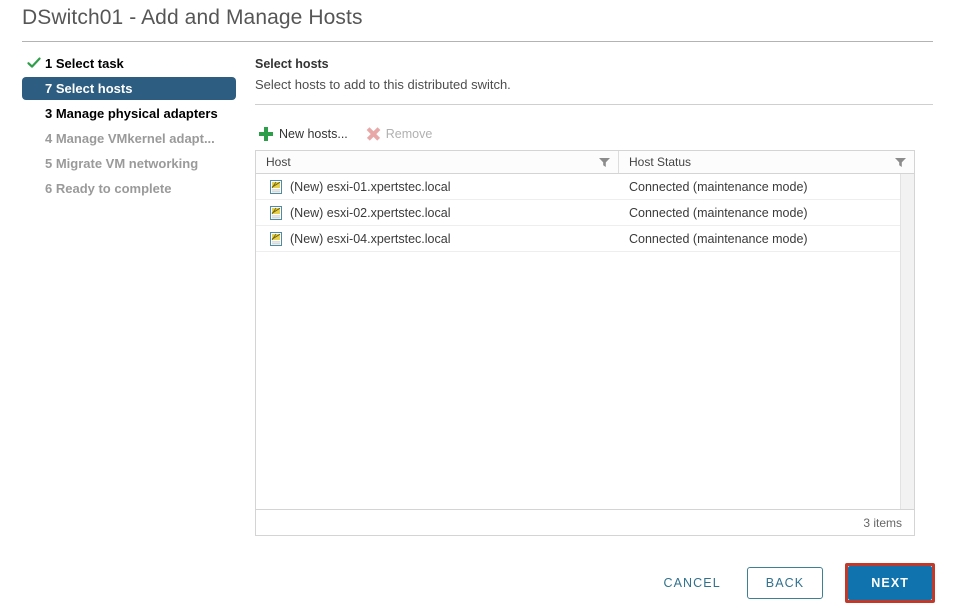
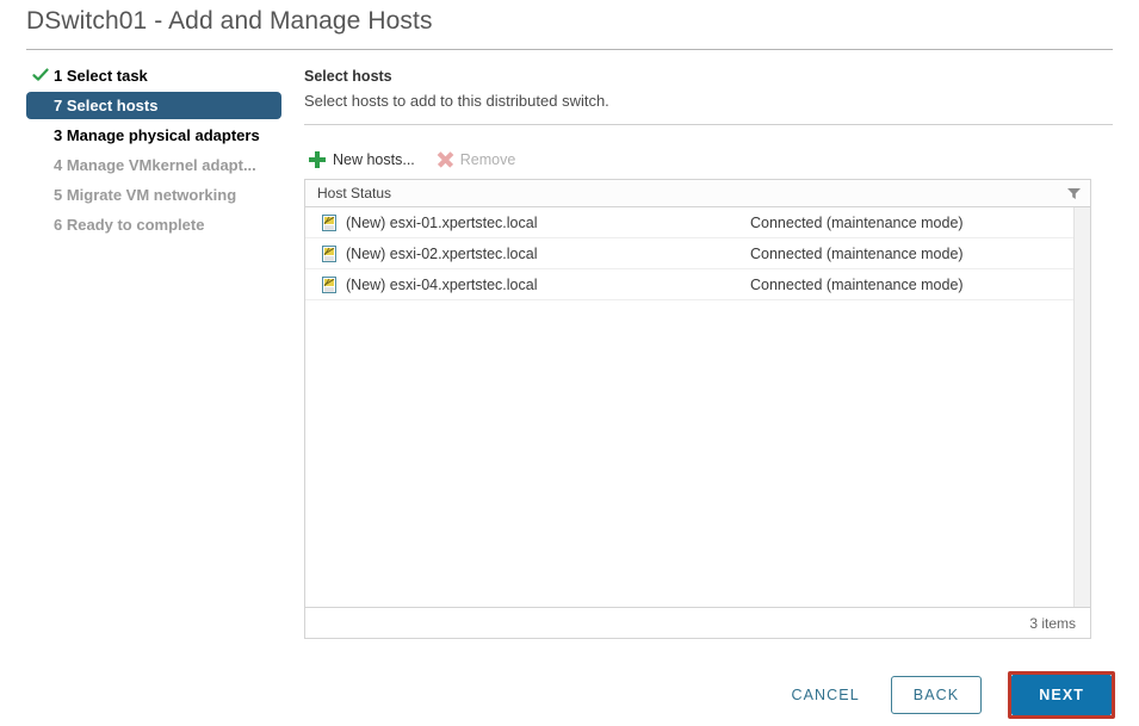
  DSwitch01 - Add and Manage Hosts
  1 Select task
  7 Select hosts
  3 Manage physical adapters
  4 Manage VMkernel adapt...
  5 Migrate VM networking
  6 Ready to complete
  Select hosts
  Select hosts to add to this distributed switch.
  New hosts...
  Remove
- Host
  Host Status
  (New) esxi-01.xpertstec.local
  Connected (maintenance mode)
  (New) esxi-02.xpertstec.local
  Connected (maintenance mode)
  (New) esxi-04.xpertstec.local
  Connected (maintenance mode)
  3 items
  CANCEL
  BACK
  NEXT
